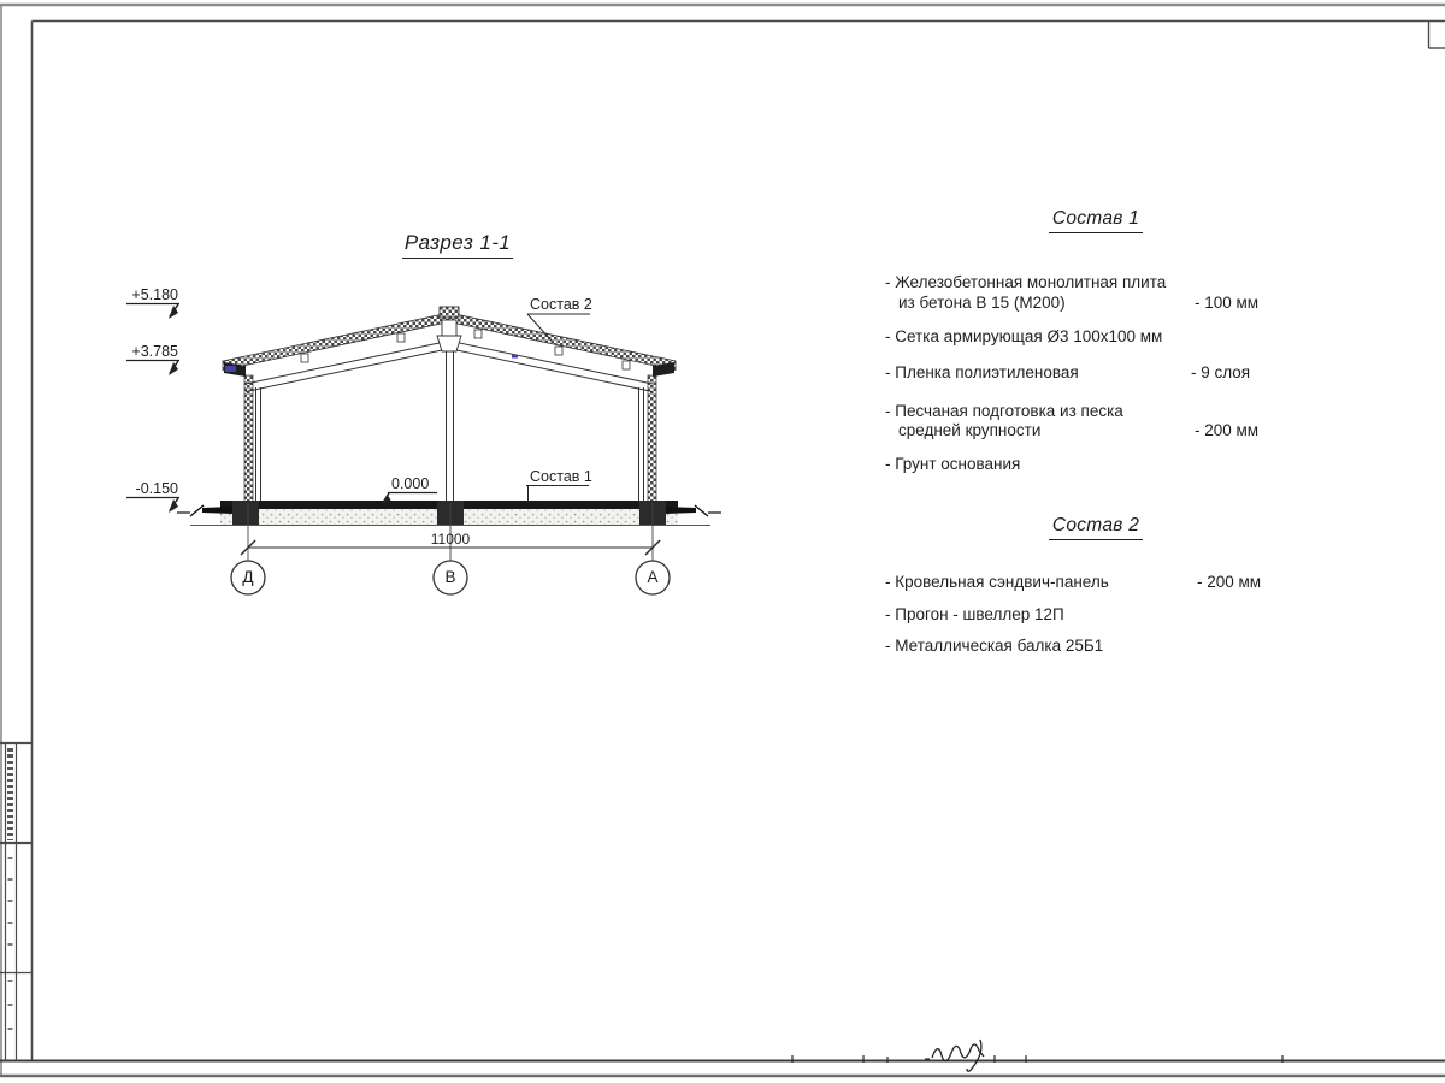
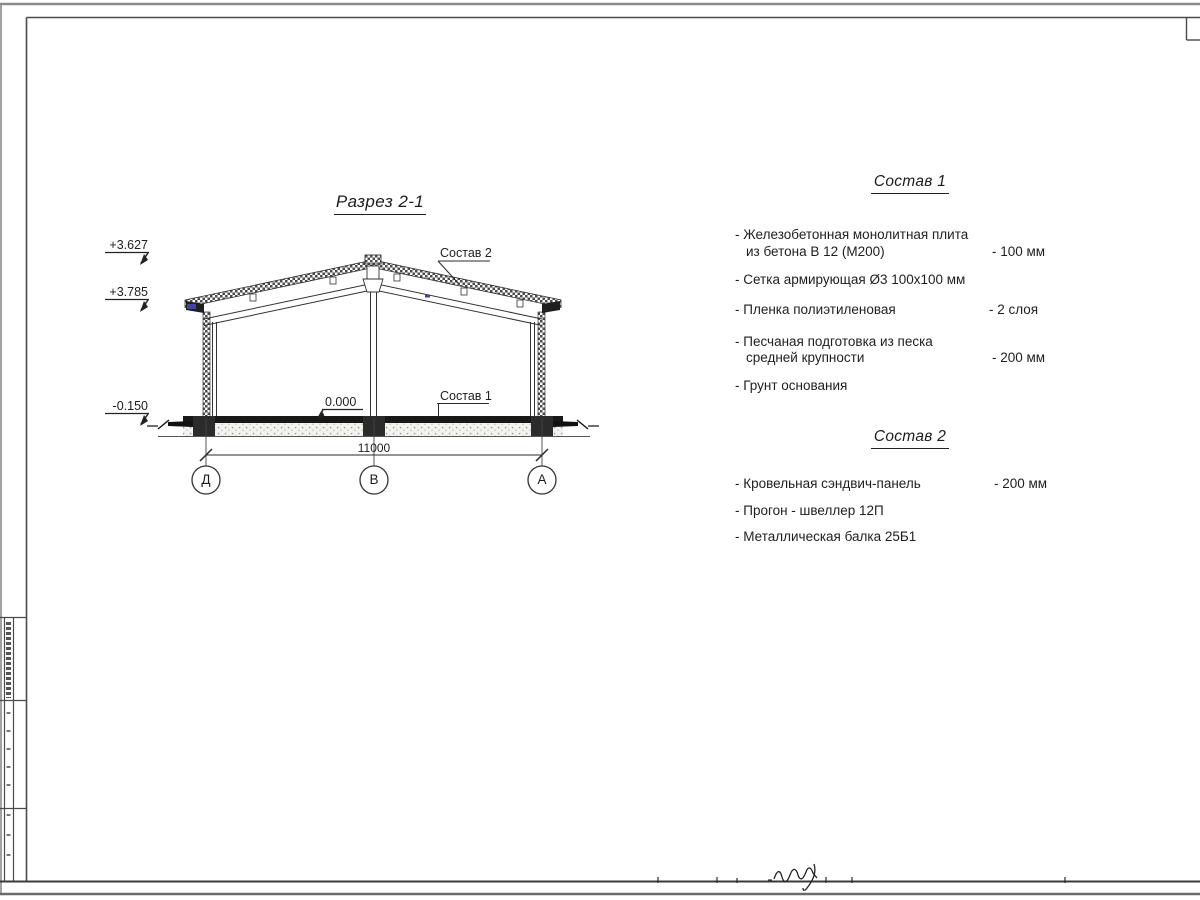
- Разрез 1-1
+ Разрез 2-1
- +5.180
+ +3.627
  +3.785
  -0.150
  0.000
  Состав 2
  Состав 1
  11000
  Д
  В
  А
  Состав 1
  - Железобетонная монолитная плита
- из бетона В 15 (М200)
+ из бетона В 12 (М200)
  - 100 мм
  - Сетка армирующая Ø3 100х100 мм
  - Пленка полиэтиленовая
- - 9 слоя
+ - 2 слоя
  - Песчаная подготовка из песка
  средней крупности
  - 200 мм
  - Грунт основания
  Состав 2
  - Кровельная сэндвич-панель
  - 200 мм
  - Прогон - швеллер 12П
  - Металлическая балка 25Б1
